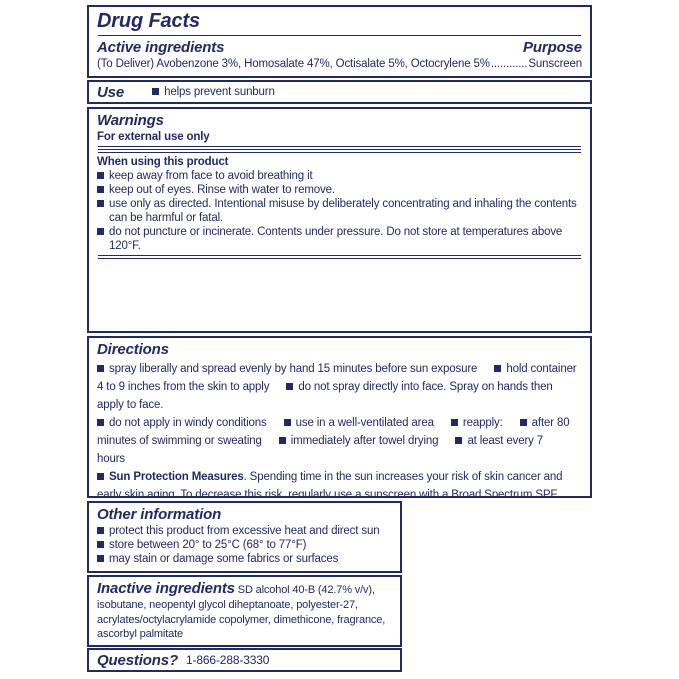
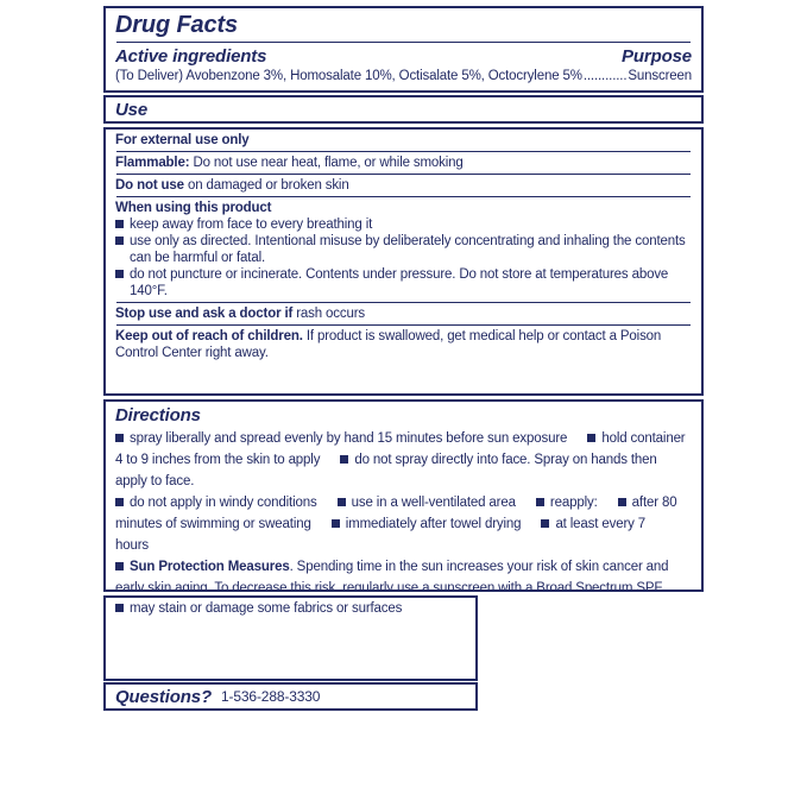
  Drug Facts
  Active ingredients
  Purpose
- (To Deliver) Avobenzone 3%, Homosalate 47%, Octisalate 5%, Octocrylene 5%
+ (To Deliver) Avobenzone 3%, Homosalate 10%, Octisalate 5%, Octocrylene 5%
  Sunscreen
  Use
- helps prevent sunburn
- Warnings
  For external use only
+ Flammable: Do not use near heat, flame, or while smoking
+ Do not use on damaged or broken skin
  When using this product
- keep away from face to avoid breathing it
+ keep away from face to every breathing it
- keep out of eyes. Rinse with water to remove.
  use only as directed. Intentional misuse by deliberately concentrating and inhaling the contents can be harmful or fatal.
- do not puncture or incinerate. Contents under pressure. Do not store at temperatures above 120°F.
+ do not puncture or incinerate. Contents under pressure. Do not store at temperatures above 140°F.
+ Stop use and ask a doctor if rash occurs
+ Keep out of reach of children. If product is swallowed, get medical help or contact a Poison Control Center right away.
  Directions
  spray liberally and spread evenly by hand 15 minutes before sun exposure hold container 4 to 9 inches from the skin to apply do not spray directly into face. Spray on hands then apply to face.
  do not apply in windy conditions use in a well-ventilated area reapply: after 80 minutes of swimming or sweating immediately after towel drying at least every 7 hours
- Other information
- protect this product from excessive heat and direct sun
- store between 20° to 25°C (68° to 77°F)
  may stain or damage some fabrics or surfaces
- Inactive ingredients SD alcohol 40-B (42.7% v/v), isobutane, neopentyl glycol diheptanoate, polyester-27, acrylates/octylacrylamide copolymer, dimethicone, fragrance, ascorbyl palmitate
  Questions?
- 1-866-288-3330
+ 1-536-288-3330
